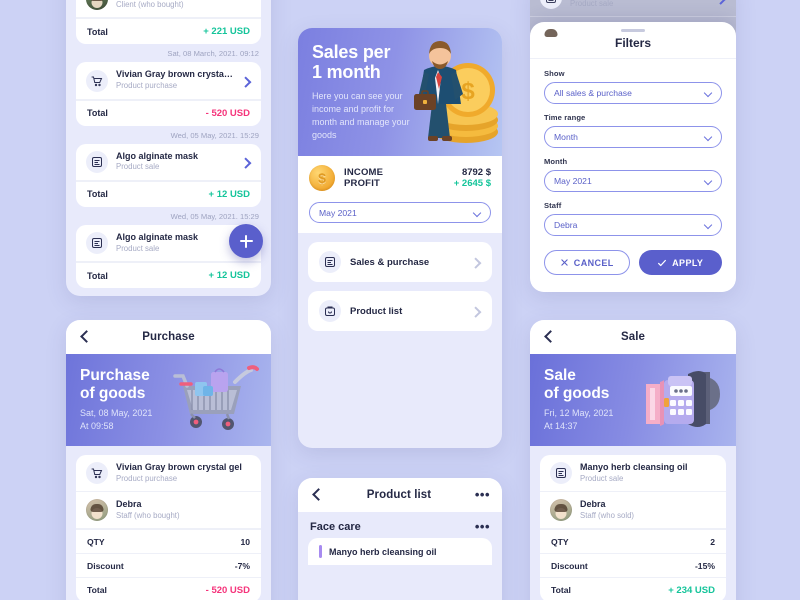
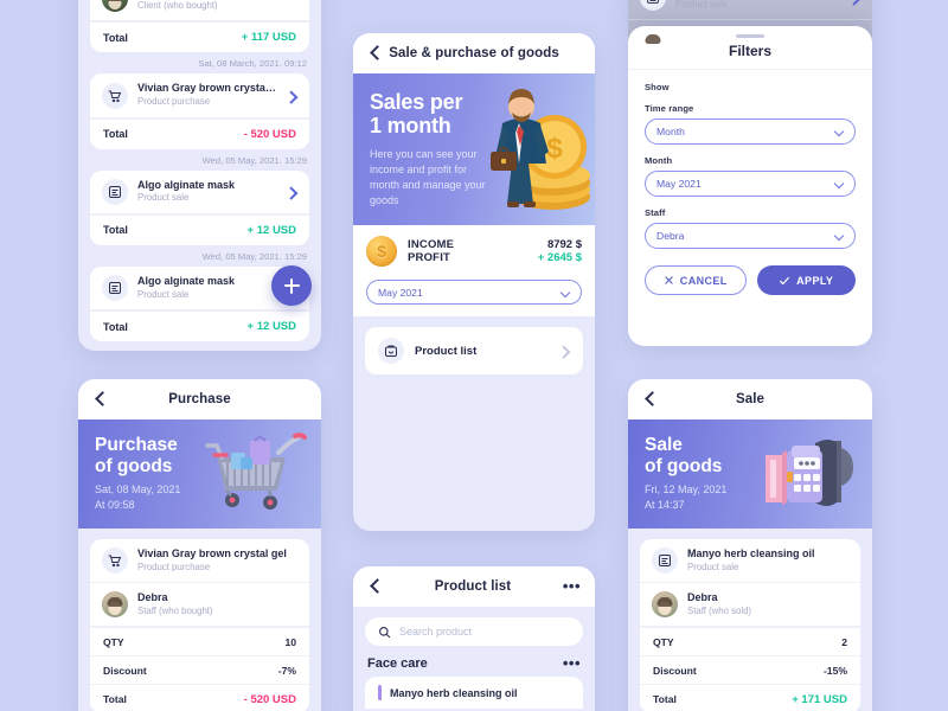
  Client (who bought)
  Total
- + 221 USD
+ + 117 USD
  Sat, 08 March, 2021. 09:12
  Vivian Gray brown crystal g
  Product purchase
  Total
  - 520 USD
  Wed, 05 May, 2021. 15:29
  Algo alginate mask
  Product sale
  Total
  + 12 USD
  Wed, 05 May, 2021. 15:29
  Algo alginate mask
  Product sale
  Total
  + 12 USD
+ Sale & purchase of goods
  Sales per
  1 month
  Here you can see your income and profit for month and manage your goods
  $
  $
  INCOME
  8792 $
  PROFIT
  + 2645 $
  May 2021
- Sales & purchase
  Product list
  Filters
  Show
- All sales & purchase
  Time range
  Month
  Month
  May 2021
  Staff
  Debra
  CANCEL
  APPLY
  Purchase
  Purchase
  of goods
  Sat, 08 May, 2021
  At 09:58
  Vivian Gray brown crystal gel
  Product purchase
  Debra
  Staff (who bought)
  QTY
  10
  Discount
  -7%
  Total
  - 520 USD
  Product list
  •••
+ Search product
  Face care
  •••
  Manyo herb cleansing oil
  Sale
  Sale
  of goods
  Fri, 12 May, 2021
  At 14:37
  Manyo herb cleansing oil
  Product sale
  Debra
  Staff (who sold)
  QTY
  2
  Discount
  -15%
  Total
- + 234 USD
+ + 171 USD
